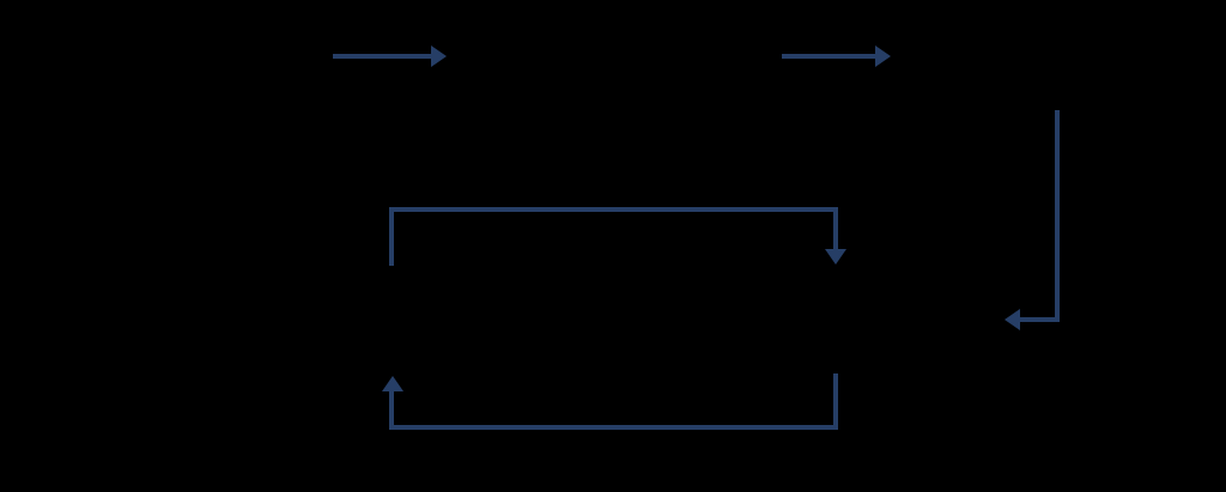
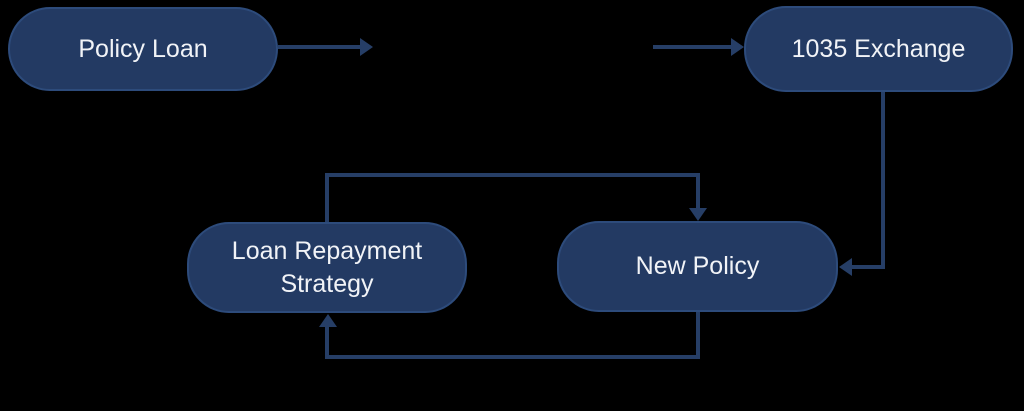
+ Policy Loan
+ 1035 Exchange
+ Loan Repayment Strategy
+ New Policy
